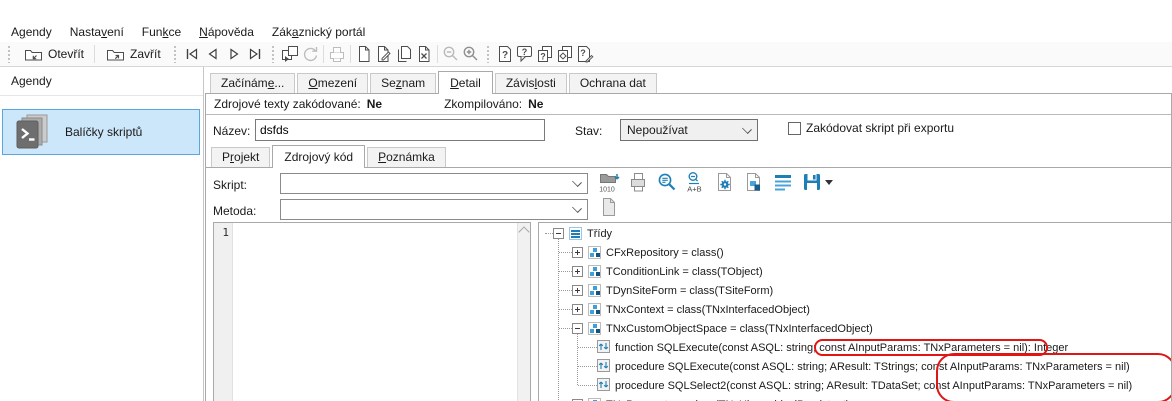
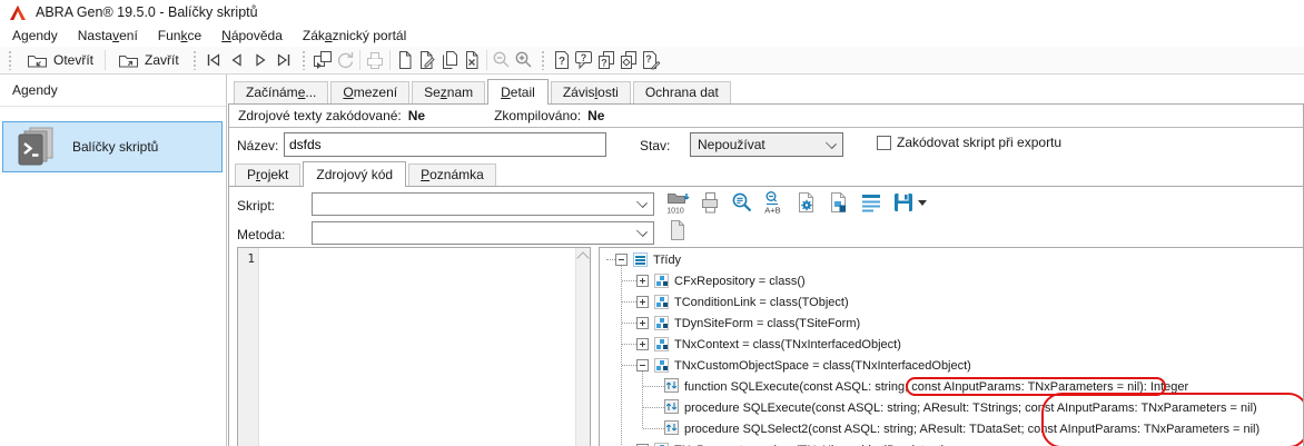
+ ABRA Gen® 19.5.0 - Balíčky skriptů
  Agendy
  Nastavení
  Funkce
  Nápověda
  Zákaznický portál
  Otevřít
  Zavřít
  ?
  ?
  ?
  ?
  Agendy
  Balíčky skriptů
  Začínáme...
  Omezení
  Seznam
  Detail
  Závislosti
  Ochrana dat
  Zdrojové texty zakódované:
  Ne
  Zkompilováno:
  Ne
  Název:
  dsfds
  Stav:
  Nepoužívat
  Zakódovat skript při exportu
  Projekt
  Zdrojový kód
  Poznámka
  Skript:
  Metoda:
  A+B
  1
  Třídy
  CFxRepository = class()
  TConditionLink = class(TObject)
  TDynSiteForm = class(TSiteForm)
  TNxContext = class(TNxInterfacedObject)
  TNxCustomObjectSpace = class(TNxInterfacedObject)
  function SQLExecute(const ASQL: string;
  const AInputParams: TNxParameters = nil):
  Integer
  procedure SQLExecute(const ASQL: string; AResult: TStrings;
  const AInputParams: TNxParameters = nil)
  procedure SQLSelect2(const ASQL: string; AResult: TDataSet;
  const AInputParams: TNxParameters = nil)
